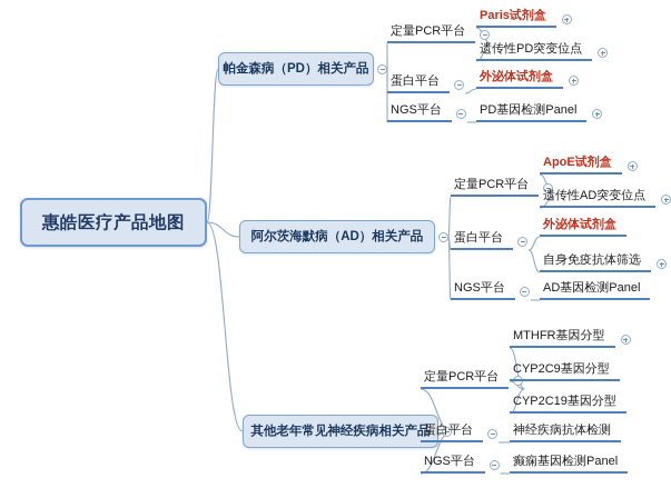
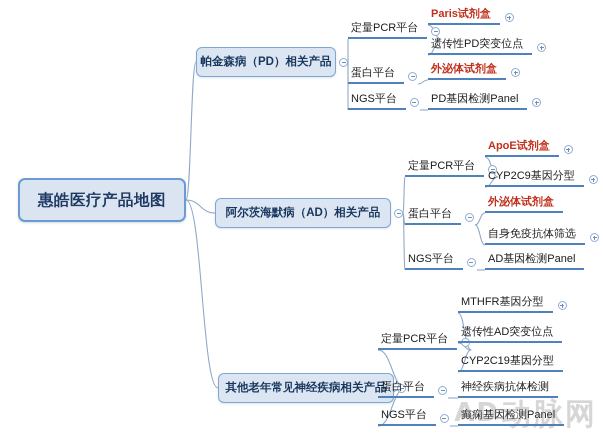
  惠皓医疗产品地图
  帕金森病（PD）相关产品
  定量PCR平台
  Paris试剂盒
  遗传性PD突变位点
  蛋白平台
  外泌体试剂盒
  NGS平台
  PD基因检测Panel
  阿尔茨海默病（AD）相关产品
  定量PCR平台
  ApoE试剂盒
- 遗传性AD突变位点
+ CYP2C9基因分型
  蛋白平台
  外泌体试剂盒
  自身免疫抗体筛选
  NGS平台
  AD基因检测Panel
  其他老年常见神经疾病相关产品
  定量PCR平台
  MTHFR基因分型
- CYP2C9基因分型
+ 遗传性AD突变位点
  CYP2C19基因分型
  蛋白平台
  神经疾病抗体检测
  NGS平台
  癫痫基因检测Panel
+ AD动脉网
